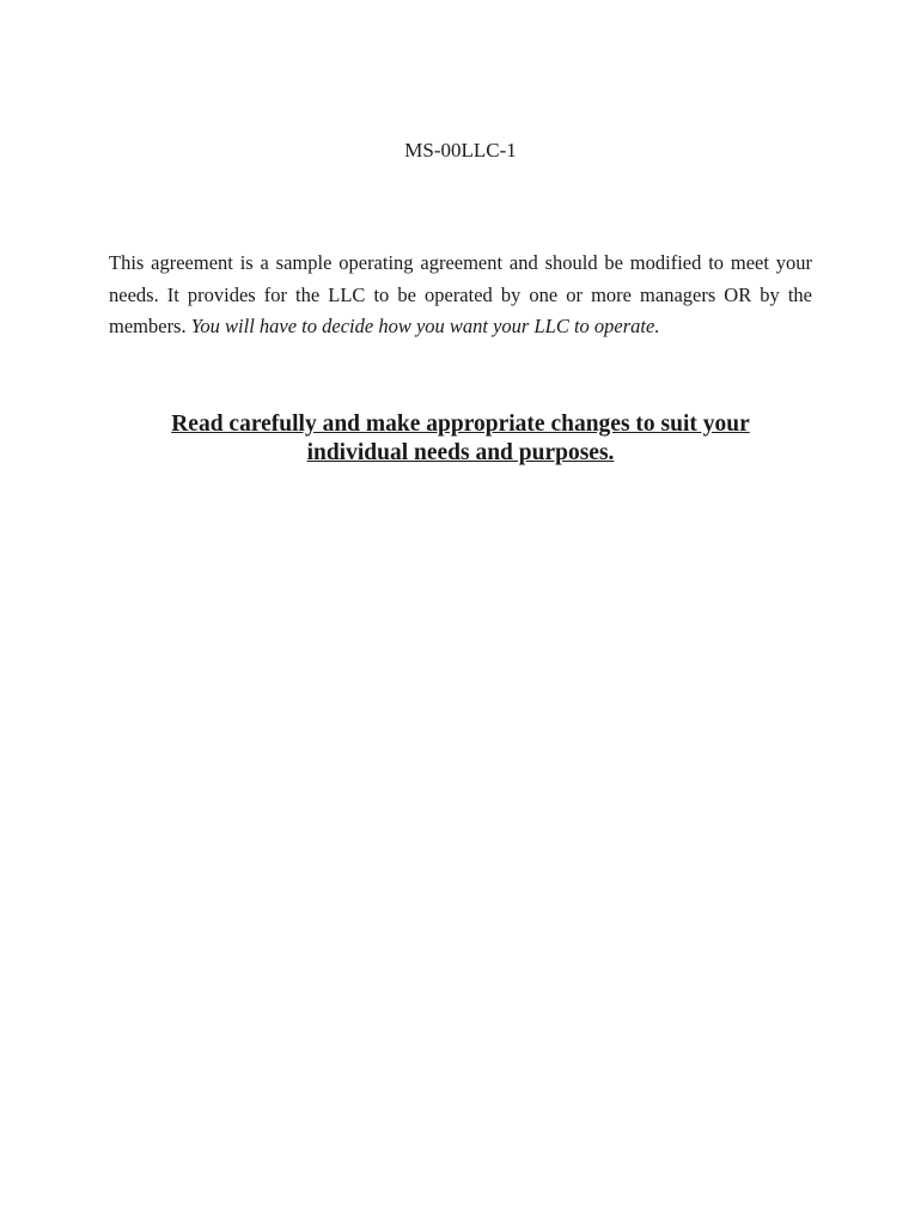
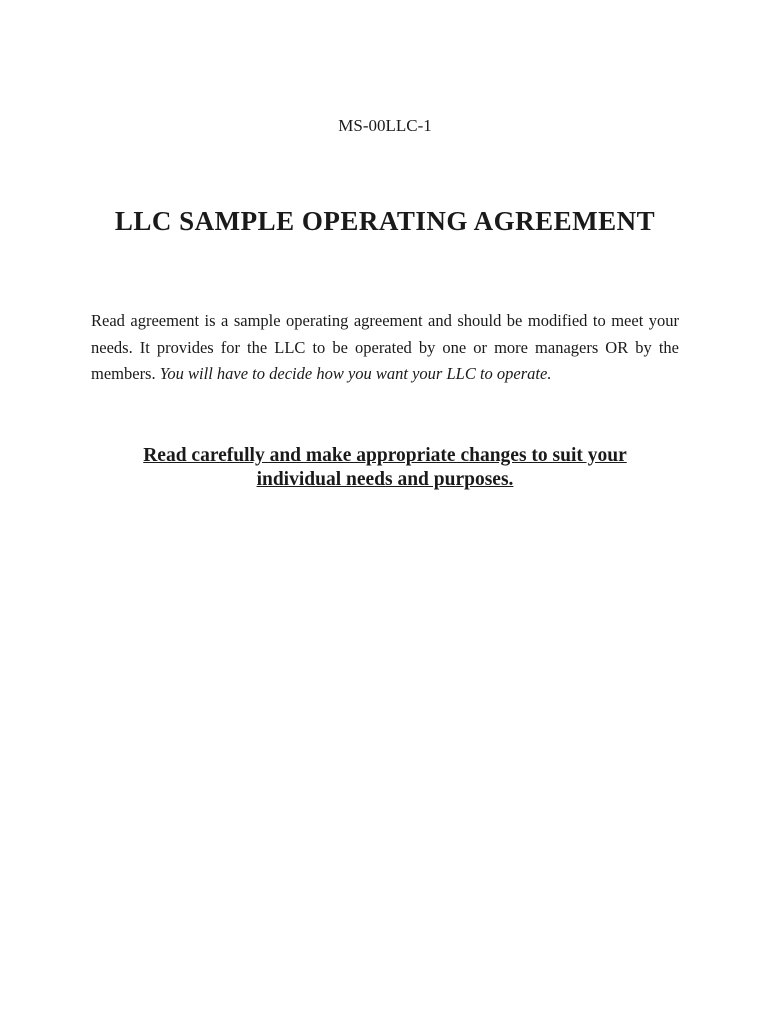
  MS-00LLC-1
+ LLC SAMPLE OPERATING AGREEMENT
- This agreement is a sample operating agreement and should be modified to meet your needs. It provides for the LLC to be operated by one or more managers OR by the members. You will have to decide how you want your LLC to operate.
+ Read agreement is a sample operating agreement and should be modified to meet your needs. It provides for the LLC to be operated by one or more managers OR by the members. You will have to decide how you want your LLC to operate.
  Read carefully and make appropriate changes to suit your individual needs and purposes.
